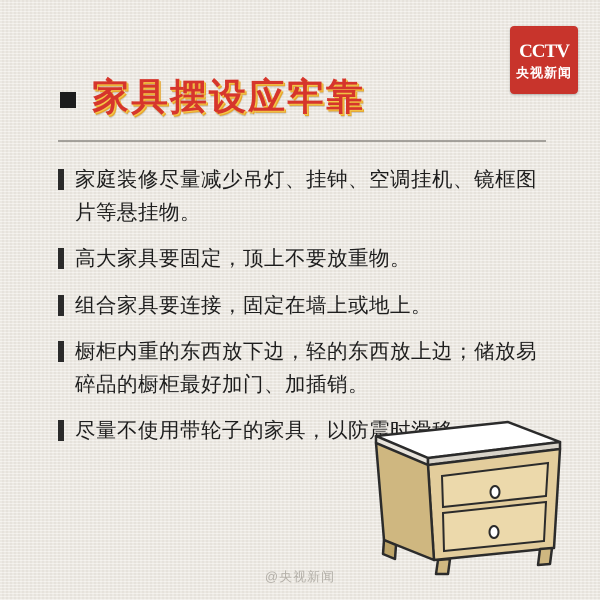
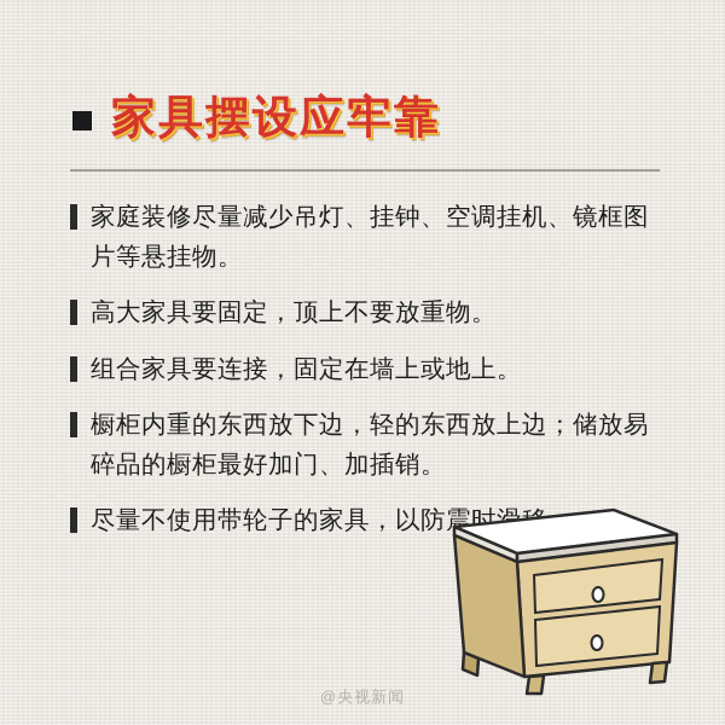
- CCTV
- 央视新闻
  家具摆设应牢靠
  家庭装修尽量减少吊灯、挂钟、空调挂机、镜框图片等悬挂物。
  高大家具要固定，顶上不要放重物。
  组合家具要连接，固定在墙上或地上。
  橱柜内重的东西放下边，轻的东西放上边；储放易碎品的橱柜最好加门、加插销。
  尽量不使用带轮子的家具，以防震时
  @央视新闻
